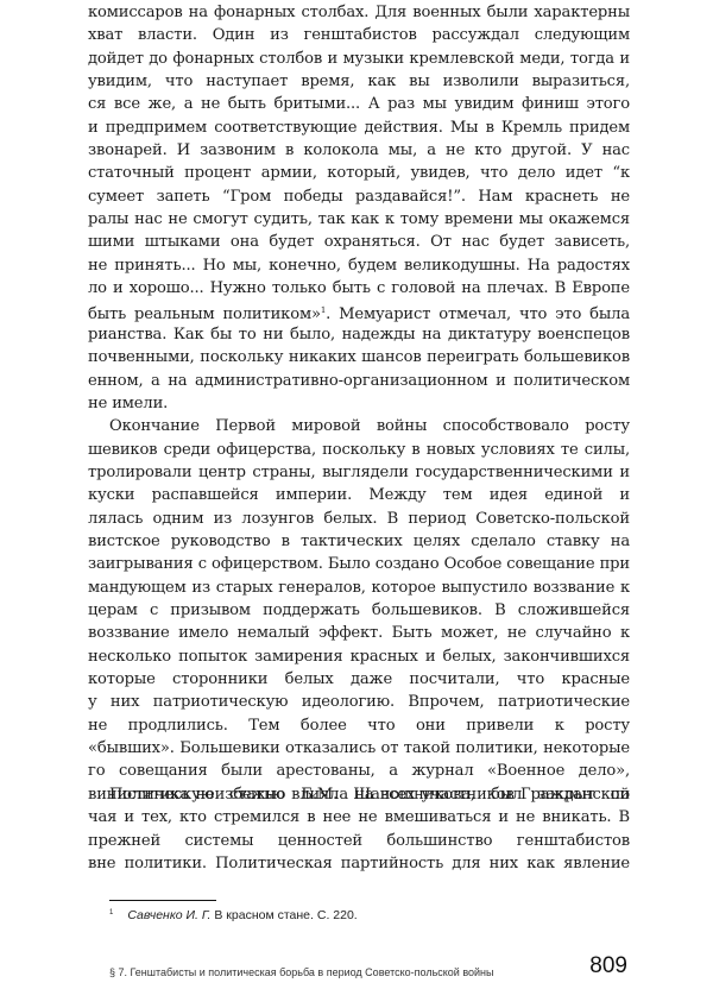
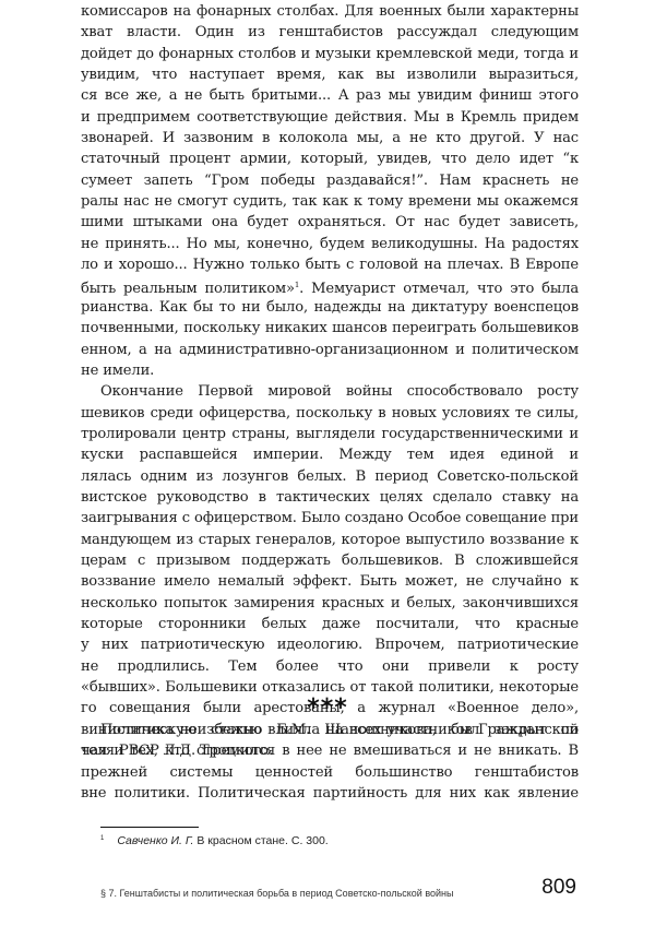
  комиссаров на фонарных столбах. Для военных были характерны
  хват власти. Один из генштабистов рассуждал следующим
  дойдет до фонарных столбов и музыки кремлевской меди, тогда и
  увидим, что наступает время, как вы изволили выразиться,
  ся все же, а не быть бритыми... А раз мы увидим финиш этого
  и предпримем соответствующие действия. Мы в Кремль придем
  звонарей. И зазвоним в колокола мы, а не кто другой. У нас
  статочный процент армии, который, увидев, что дело идет “к
  сумеет запеть “Гром победы раздавайся!”. Нам краснеть не
  ралы нас не смогут судить, так как к тому времени мы окажемся
  шими штыками она будет охраняться. От нас будет зависеть,
  не принять... Но мы, конечно, будем великодушны. На радостях
  ло и хорошо... Нужно только быть с головой на плечах. В Европе
  быть реальным политиком»1. Мемуарист отмечал, что это была
  рианства. Как бы то ни было, надежды на диктатуру военспецов
  почвенными, поскольку никаких шансов переиграть большевиков
  енном, а на административно-организационном и политическом
  не имели.
  Окончание Первой мировой войны способствовало росту
  шевиков среди офицерства, поскольку в новых условиях те силы,
  тролировали центр страны, выглядели государственническими и
  куски распавшейся империи. Между тем идея единой и
  лялась одним из лозунгов белых. В период Советско-польской
  вистское руководство в тактических целях сделало ставку на
  заигрывания с офицерством. Было создано Особое совещание при
  мандующем из старых генералов, которое выпустило воззвание к
  церам с призывом поддержать большевиков. В сложившейся
  воззвание имело немалый эффект. Быть может, не случайно к
  несколько попыток замирения красных и белых, закончившихся
  которые сторонники белых даже посчитали, что красные
  у них патриотическую идеологию. Впрочем, патриотические
  «бывших». Большевики отказались от такой политики, некоторые
  го совещания были арестованы, а журнал «Военное дело»,
  винистическую статью Б.М. Шапошникова, был закрыт по
+ теля РВСР Л.Д. Троцкого.
+ ***
  Политика неизбежно влияла на всех участников Гражданской
  чая и тех, кто стремился в нее не вмешиваться и не вникать. В
  прежней системы ценностей большинство генштабистов
  вне политики. Политическая партийность для них как явление
- Савченко И. Г. В красном стане. С. 220.
+ Савченко И. Г. В красном стане. С. 300.
  § 7. Генштабисты и политическая борьба в период Советско-польской войны
  809
